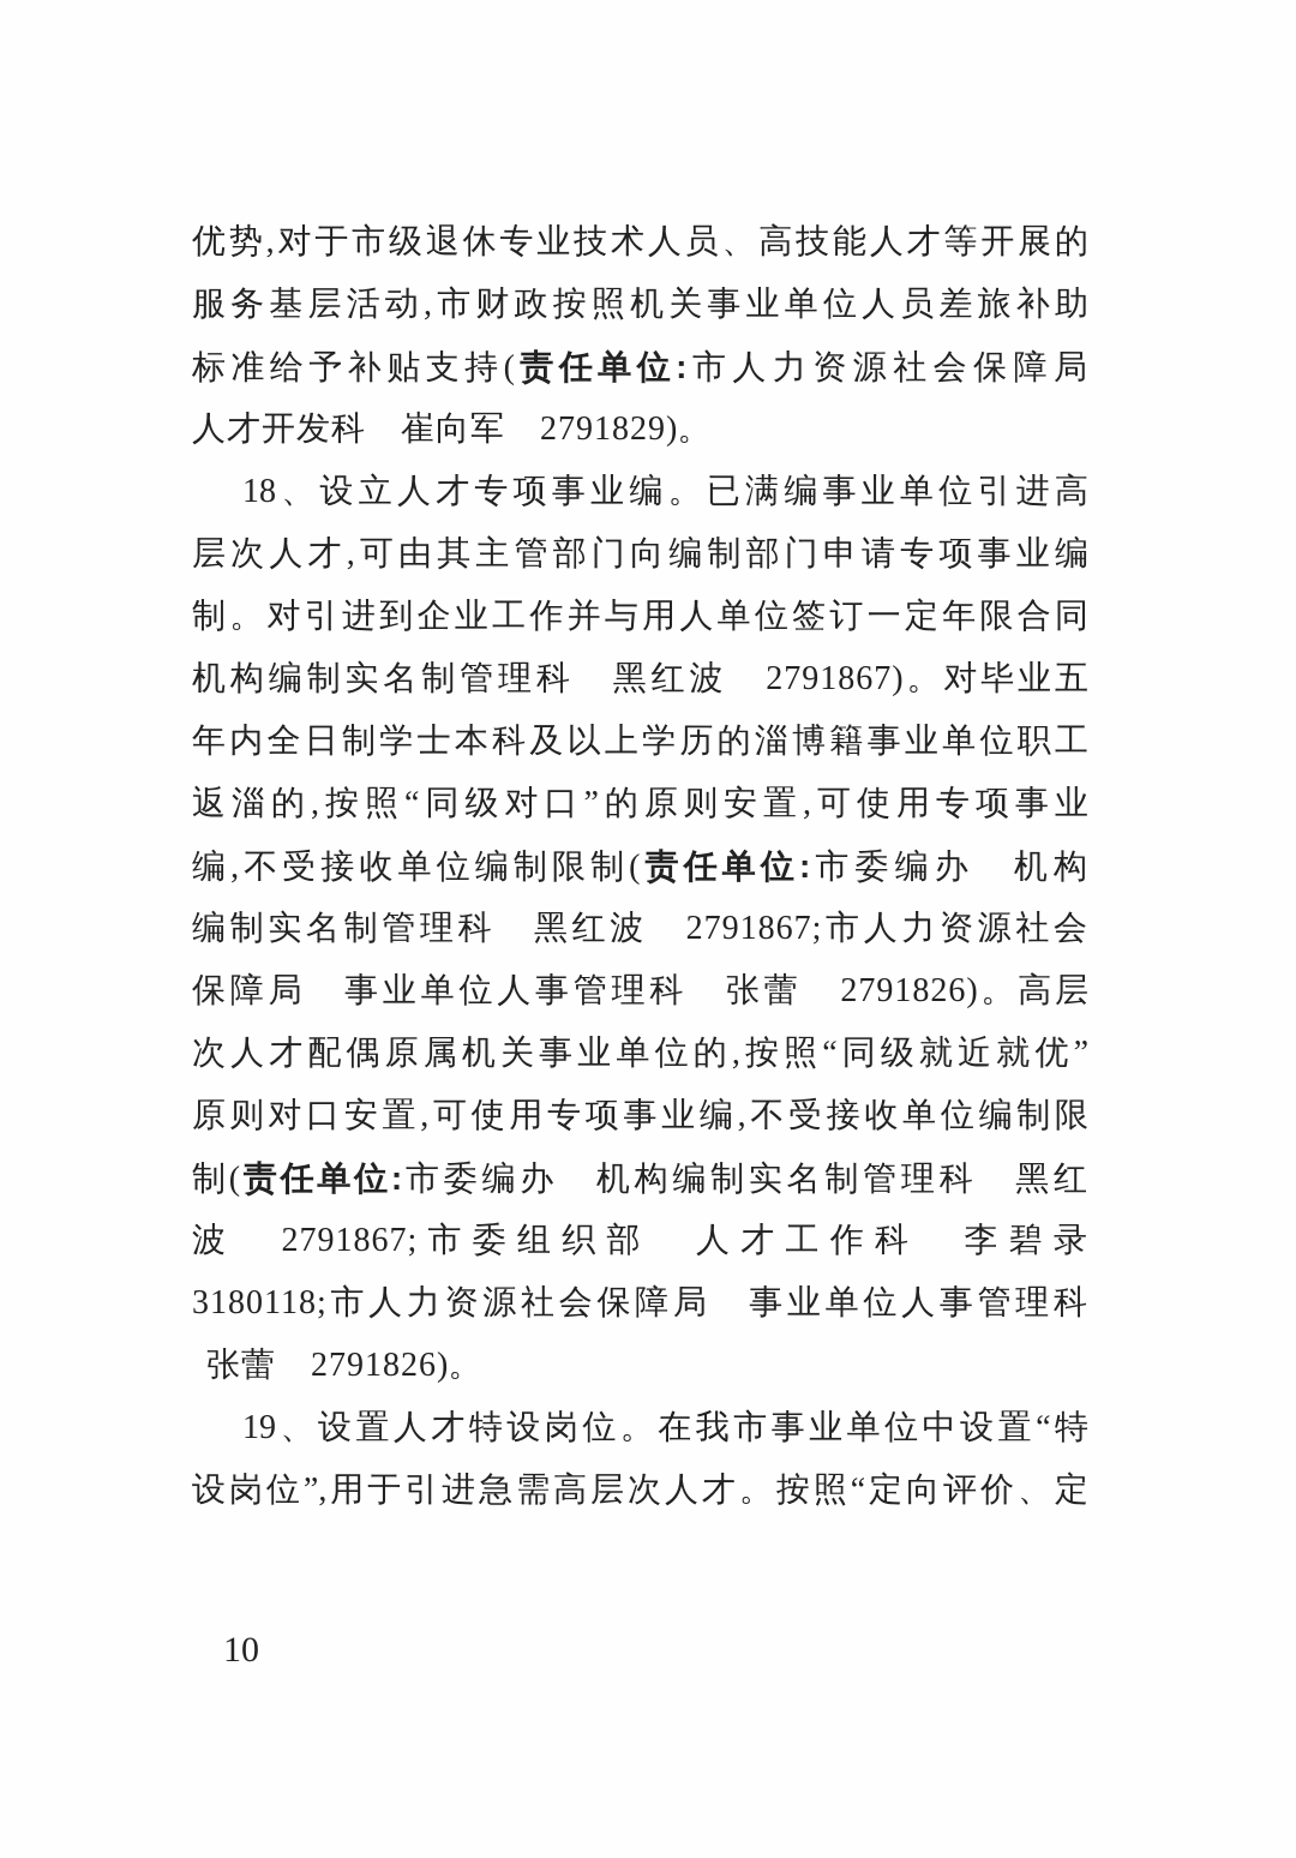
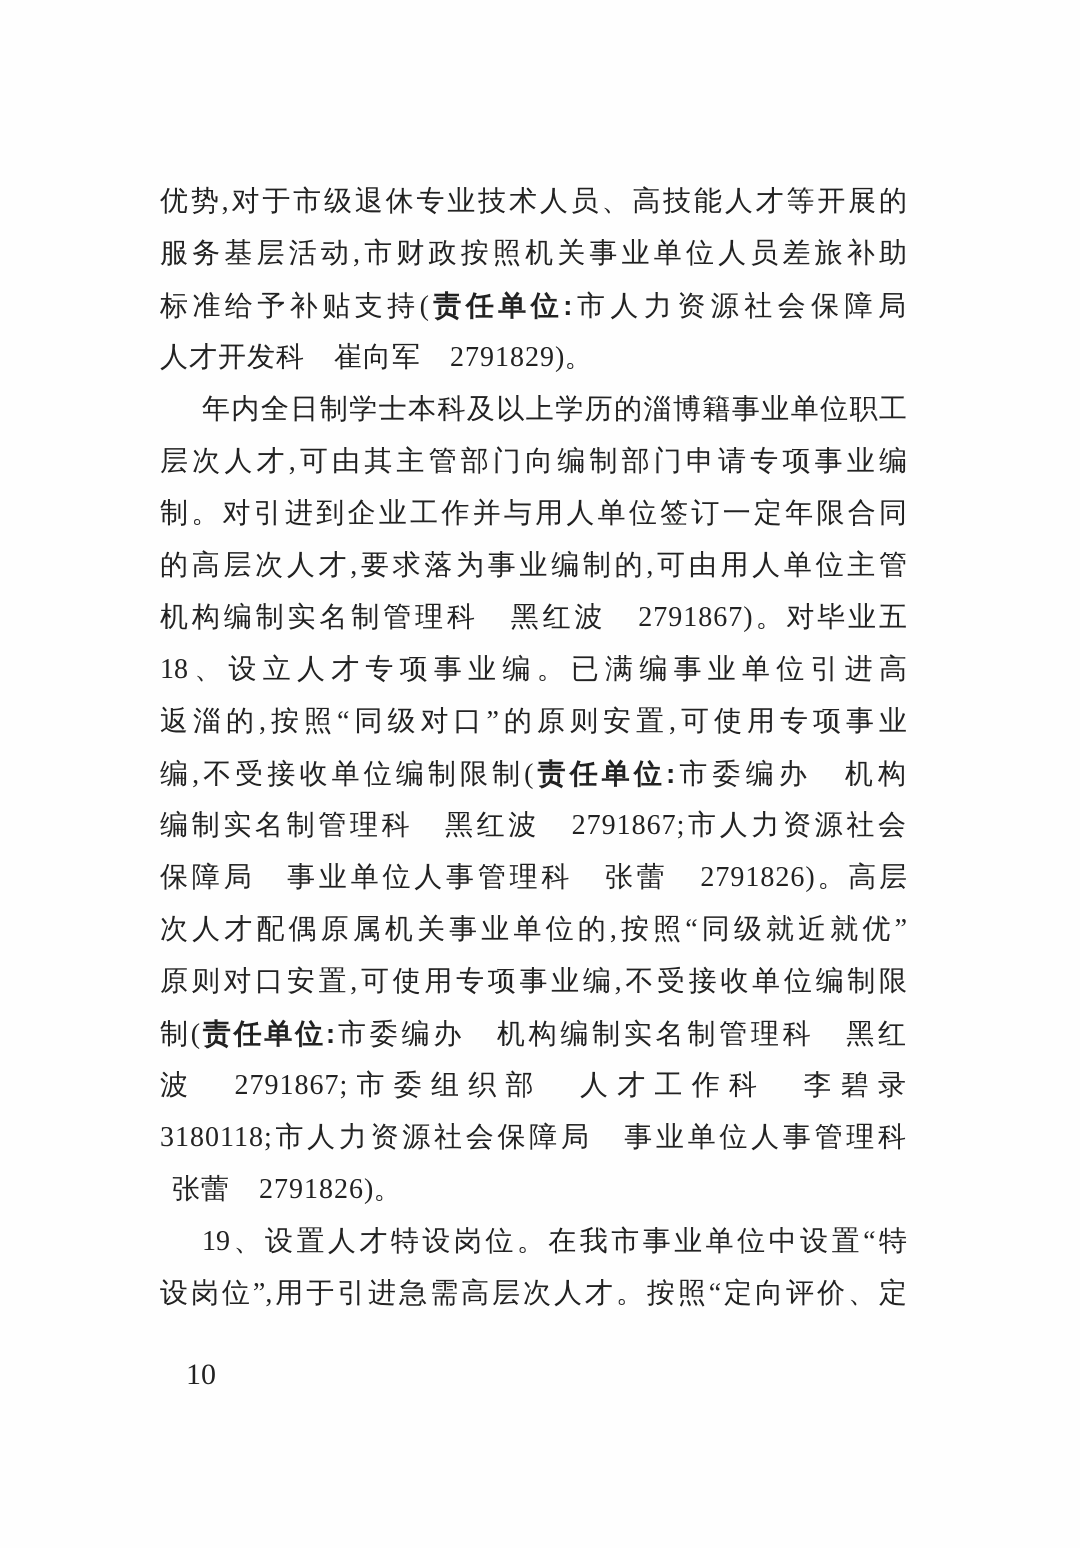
  优势,对于市级退休专业技术人员、高技能人才等开展的
  服务基层活动,市财政按照机关事业单位人员差旅补助
  标准给予补贴支持(责任单位:市人力资源社会保障局
  人才开发科 崔向军 2791829)。
- 18、设立人才专项事业编。已满编事业单位引进高
+ 年内全日制学士本科及以上学历的淄博籍事业单位职工
  层次人才,可由其主管部门向编制部门申请专项事业编
  制。对引进到企业工作并与用人单位签订一定年限合同
+ 的高层次人才,要求落为事业编制的,可由用人单位主管
  机构编制实名制管理科 黑红波 2791867)。对毕业五
- 年内全日制学士本科及以上学历的淄博籍事业单位职工
+ 18、设立人才专项事业编。已满编事业单位引进高
  返淄的,按照“同级对口”的原则安置,可使用专项事业
  编,不受接收单位编制限制(责任单位:市委编办 机构
  编制实名制管理科 黑红波 2791867;市人力资源社会
  保障局 事业单位人事管理科 张蕾 2791826)。高层
  次人才配偶原属机关事业单位的,按照“同级就近就优”
  原则对口安置,可使用专项事业编,不受接收单位编制限
  制(责任单位:市委编办 机构编制实名制管理科 黑红
  波 2791867;市委组织部 人才工作科 李碧录
  3180118;市人力资源社会保障局 事业单位人事管理科
  张蕾 2791826)。
  19、设置人才特设岗位。在我市事业单位中设置“特
  设岗位”,用于引进急需高层次人才。按照“定向评价、定
  10
